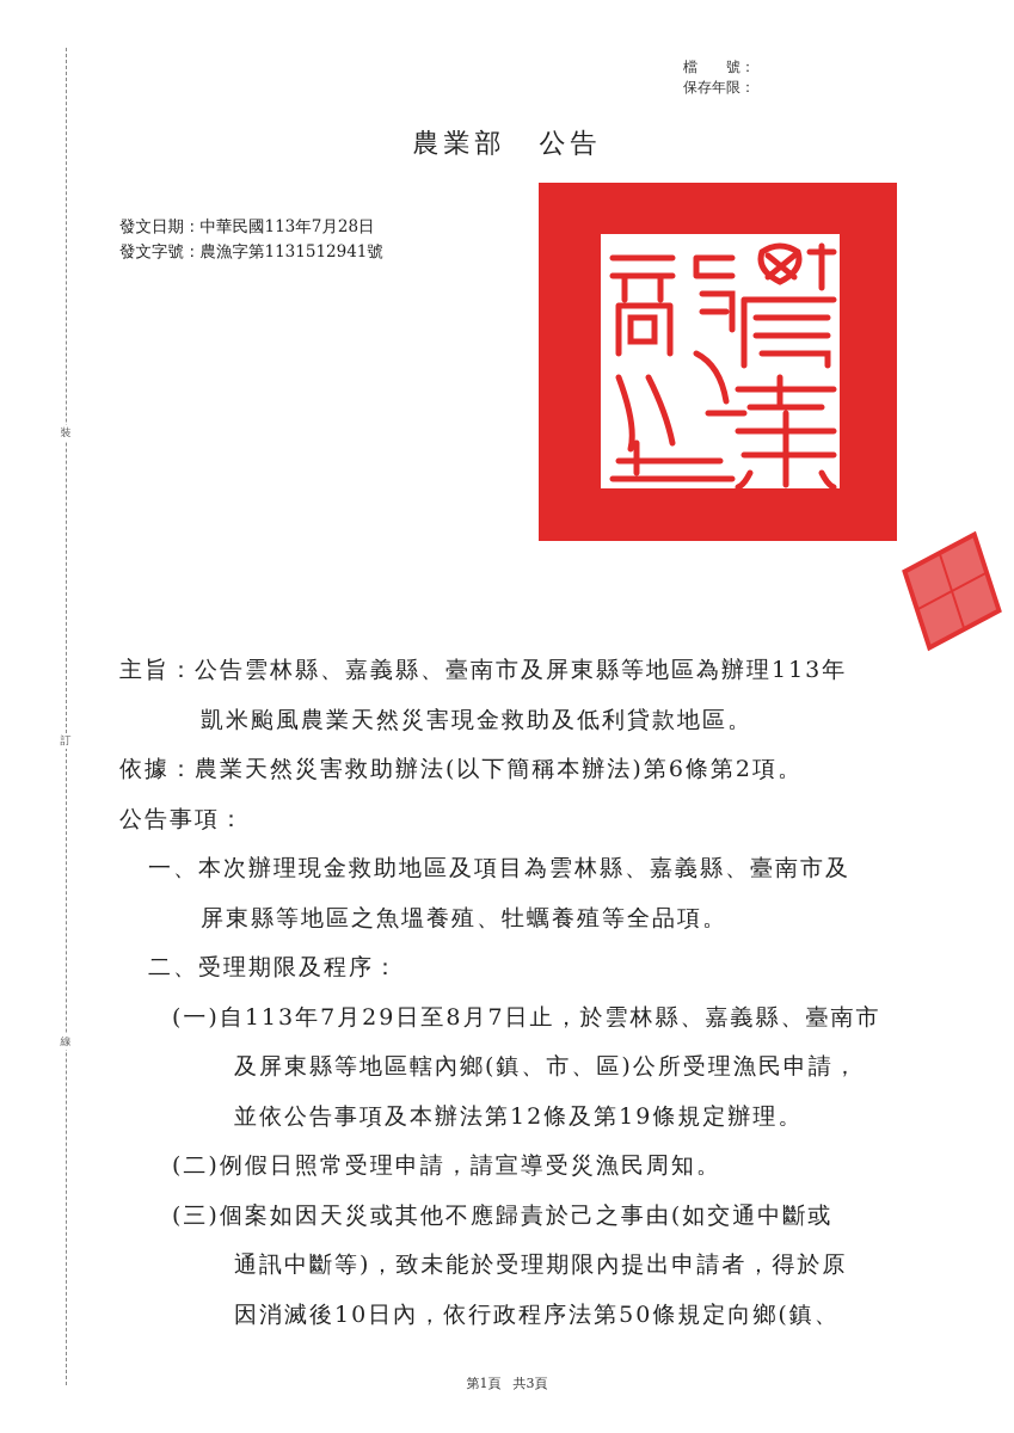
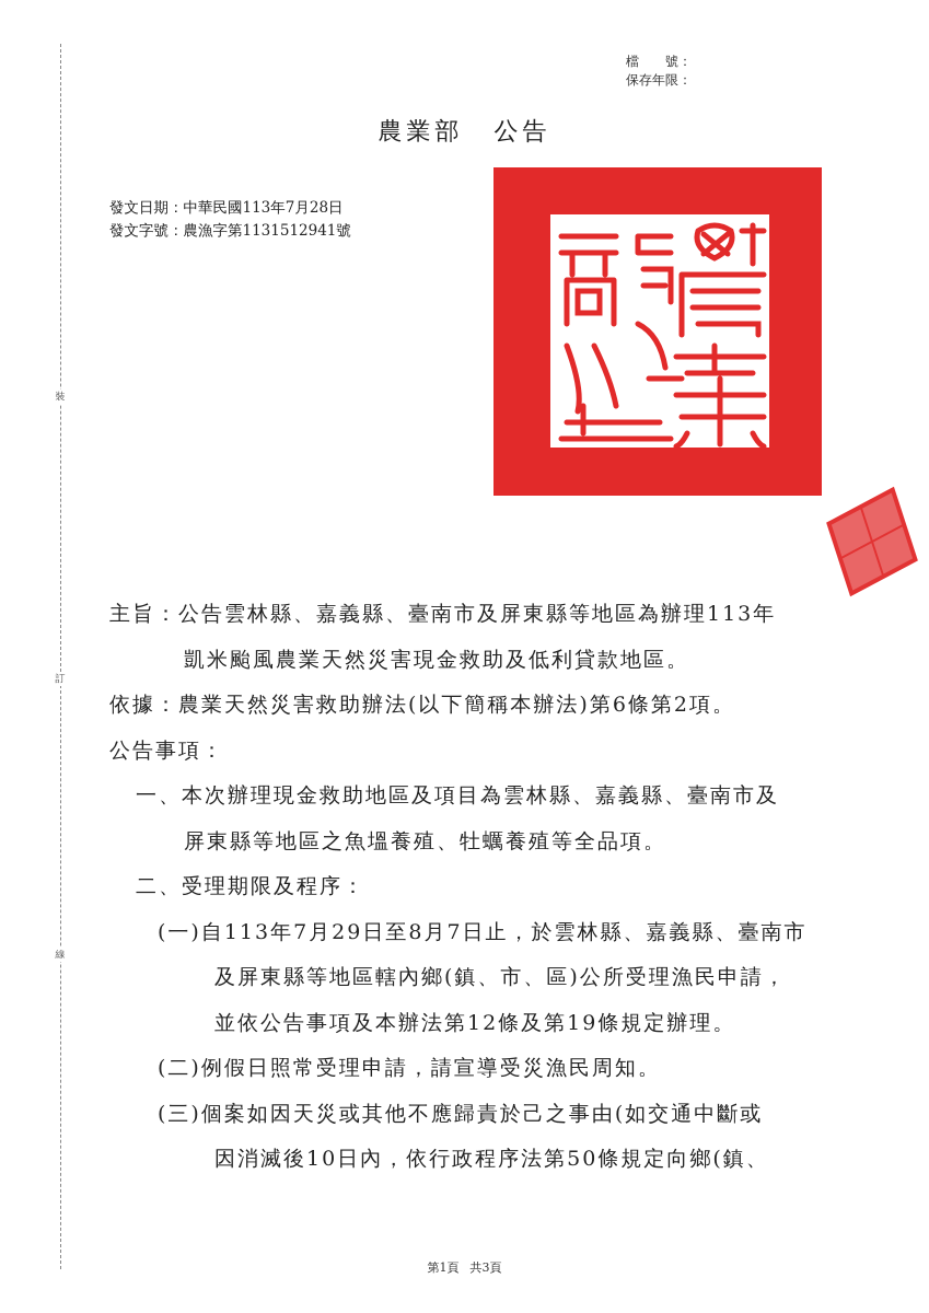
  裝
  訂
  線
  檔 號：
  保存年限：
  農業部 公告
  發文日期：中華民國113年7月28日
  發文字號：農漁字第1131512941號
  主旨：公告雲林縣、嘉義縣、臺南市及屏東縣等地區為辦理113年
  凱米颱風農業天然災害現金救助及低利貸款地區。
  依據：農業天然災害救助辦法(以下簡稱本辦法)第6條第2項。
  公告事項：
  一、本次辦理現金救助地區及項目為雲林縣、嘉義縣、臺南市及
  屏東縣等地區之魚塭養殖、牡蠣養殖等全品項。
  二、受理期限及程序：
  (一)自113年7月29日至8月7日止，於雲林縣、嘉義縣、臺南市
  及屏東縣等地區轄內鄉(鎮、市、區)公所受理漁民申請，
  並依公告事項及本辦法第12條及第19條規定辦理。
  (二)例假日照常受理申請，請宣導受災漁民周知。
  (三)個案如因天災或其他不應歸責於己之事由(如交通中斷或
- 通訊中斷等)，致未能於受理期限內提出申請者，得於原
  因消滅後10日內，依行政程序法第50條規定向鄉(鎮、
  第1頁 共3頁
